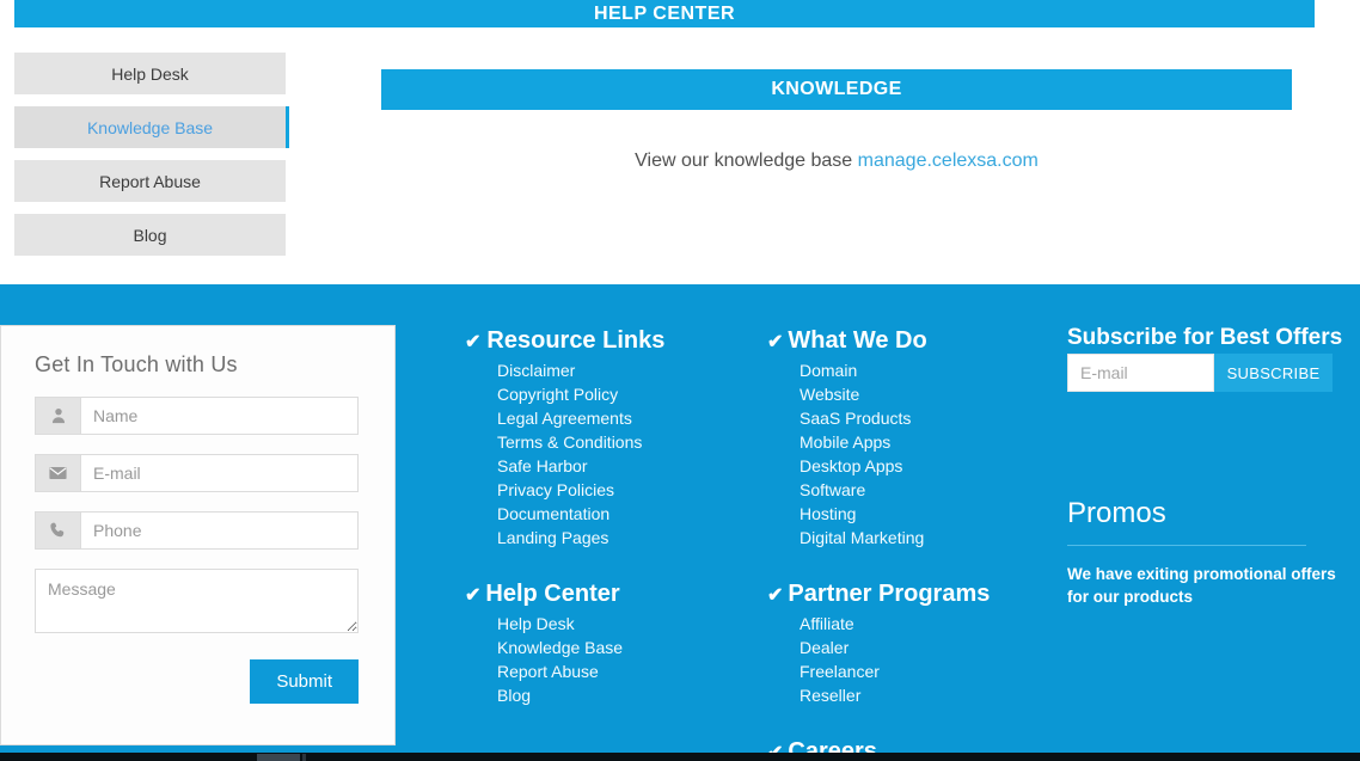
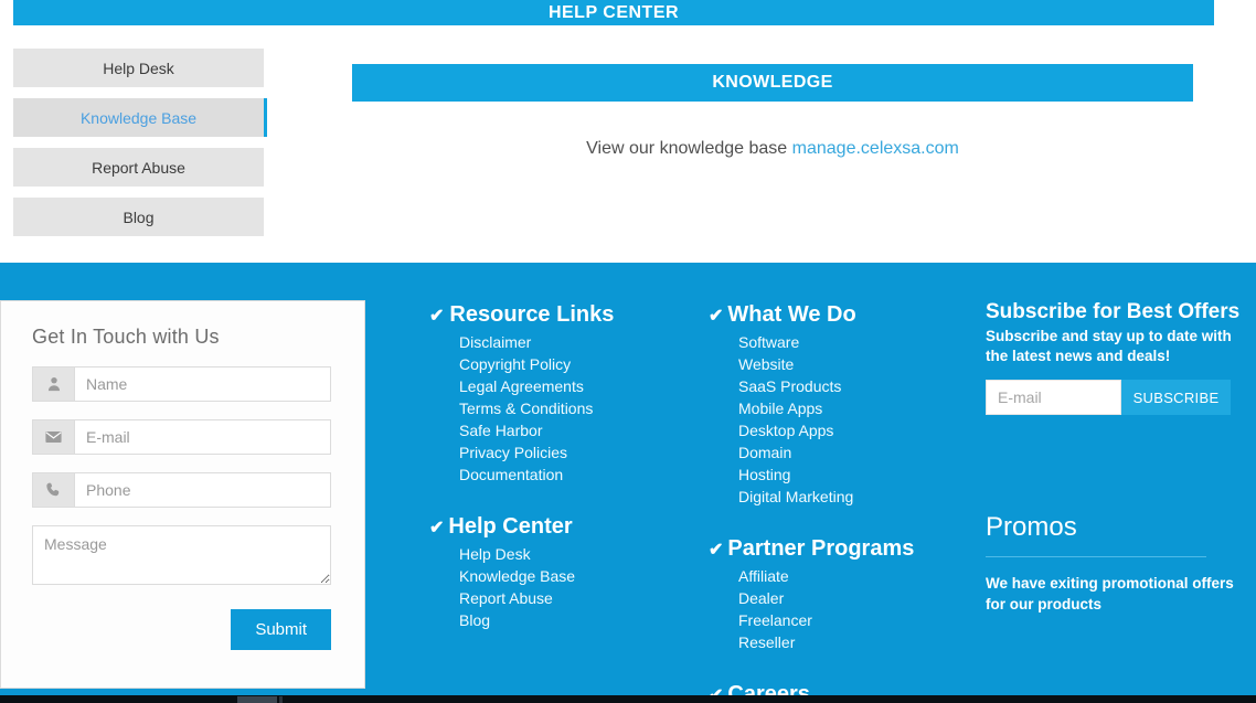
  HELP CENTER
  Help Desk
  Knowledge Base
  Report Abuse
  Blog
  KNOWLEDGE
  View our knowledge base manage.celexsa.com
  Get In Touch with Us
  Name
  E-mail
  Phone
  Message
  Submit
  ✔
  Resource Links
  Disclaimer
  Copyright Policy
  Legal Agreements
  Terms & Conditions
  Safe Harbor
  Privacy Policies
  Documentation
- Landing Pages
  ✔
  Help Center
  Help Desk
  Knowledge Base
  Report Abuse
  Blog
  ✔
  What We Do
- Domain
+ Software
  Website
  SaaS Products
  Mobile Apps
  Desktop Apps
- Software
+ Domain
  Hosting
  Digital Marketing
  ✔
  Partner Programs
  Affiliate
  Dealer
  Freelancer
  Reseller
  Careers
  Subscribe for Best Offers
+ Subscribe and stay up to date with the latest news and deals!
  E-mail
  SUBSCRIBE
  Promos
  We have exiting promotional offers for our products
